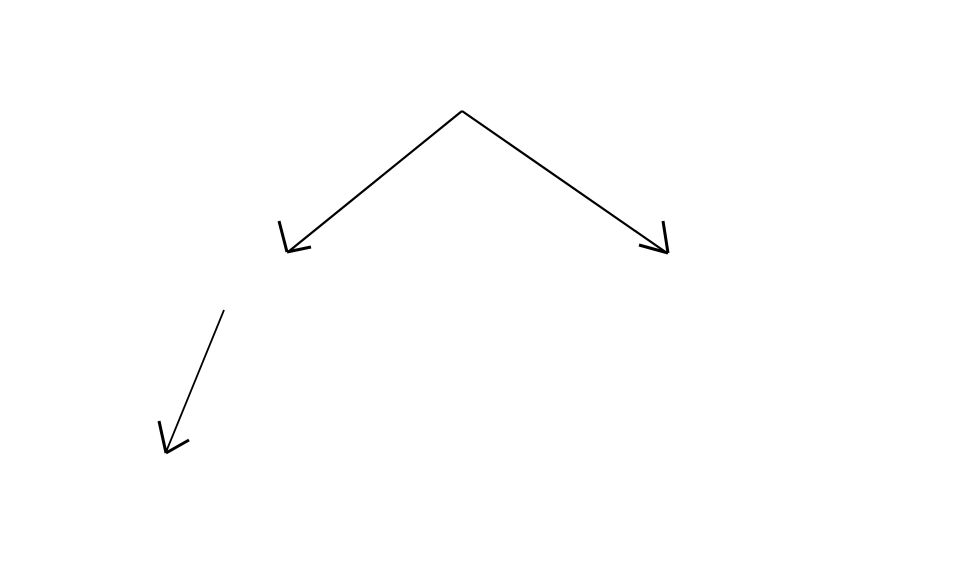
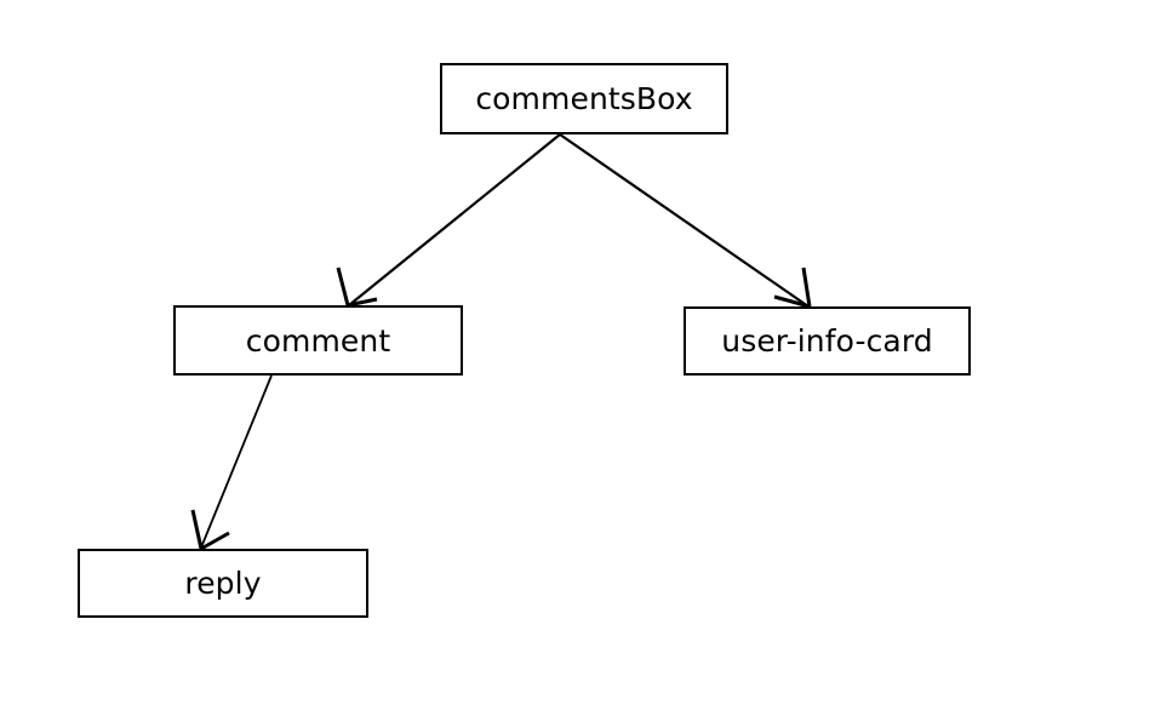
+ commentsBox
+ comment
+ user-info-card
+ reply
